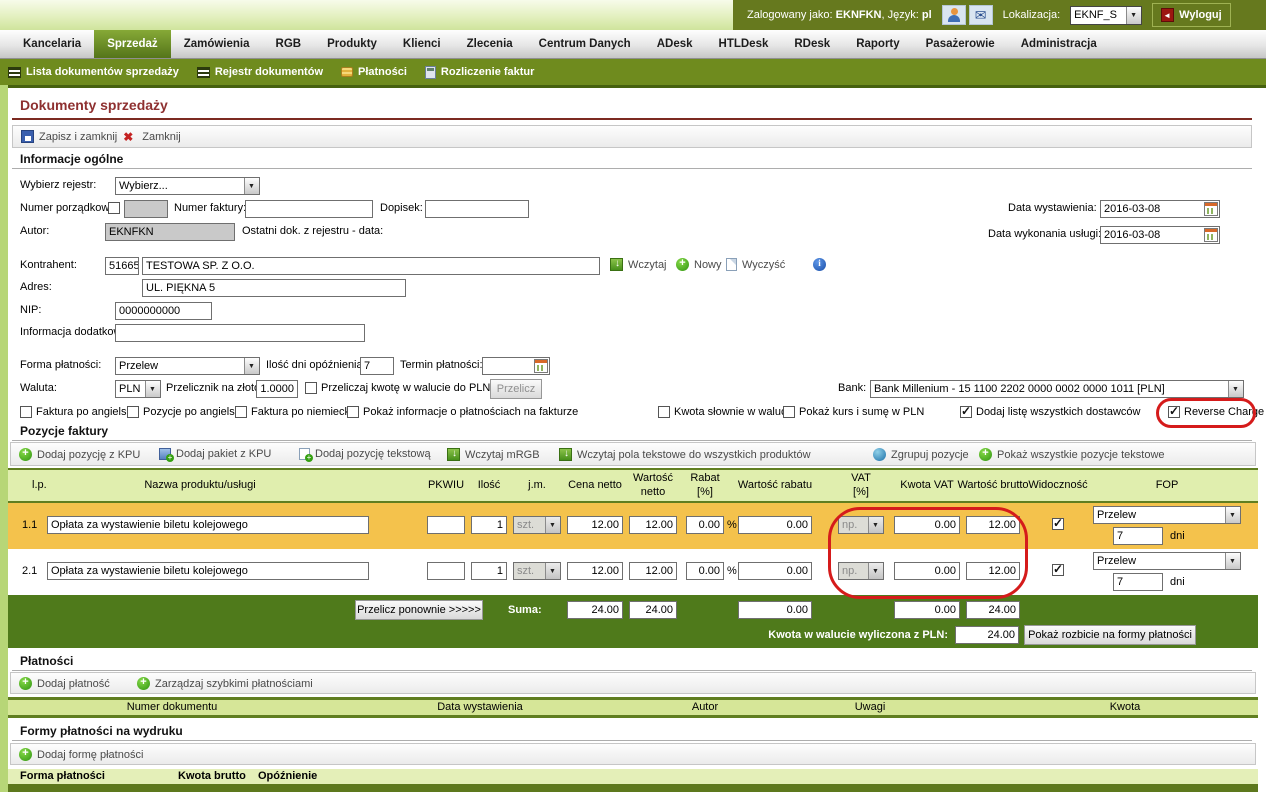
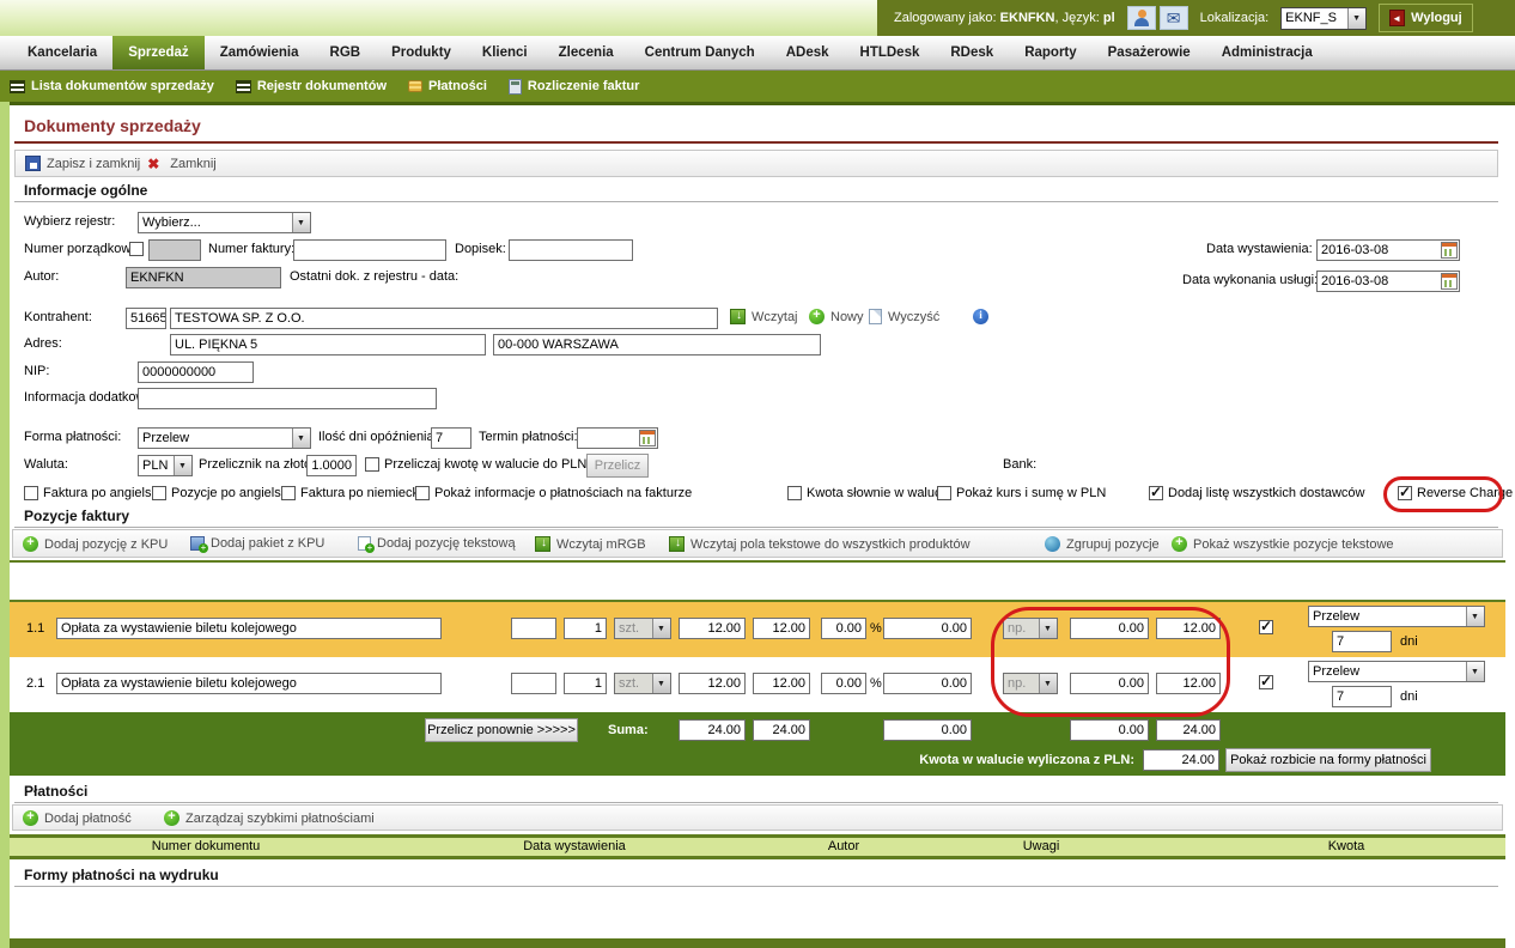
  Zalogowany jako: EKNFKN, Język: pl
  Lokalizacja:
  EKNF_S
  Wyloguj
  Kancelaria Sprzedaż Zamówienia RGB Produkty Klienci Zlecenia Centrum Danych ADesk HTLDesk RDesk Raporty Pasażerowie Administracja
  Lista dokumentów sprzedaży
  Rejestr dokumentów
  Płatności
  Rozliczenie faktur
  Dokumenty sprzedaży
  Zapisz i zamknij
  Zamknij
  Informacje ogólne
  Wybierz rejestr:
  Wybierz...
  Numer porządkow
  Numer faktury
  Dopisek:
  Data wystawienia:
  2016-03-08
  Autor:
  EKNFKN
  Ostatni dok. z rejestru - data:
  Data wykonania usługi
  2016-03-08
  Kontrahent:
  51665
  TESTOWA SP. Z O.O.
  Wczytaj
  Nowy
  Wyczyść
  Adres:
  UL. PIĘKNA 5
+ 00-000 WARSZAWA
  NIP:
  0000000000
  Informacja dodatko
  Forma płatności:
  Przelew
  Ilość dni opóźnieni
  7
  Termin płatności:
  Waluta:
  PLN
  Przelicznik na złot
  1.0000
  Przeliczaj kwotę w walucie do PLN
  Przelicz
  Bank:
- Bank Millenium - 15 1100 2202 0000 0002 0000 1011 [PLN]
  Faktura po angiels
  Pozycje po angiels
  Faktura po niemiec
  Pokaż informacje o płatnościach na fakturze
  Kwota słownie w walu
  Pokaż kurs i sumę w PLN
  Dodaj listę wszystkich dostawców
  Reverse Charge
  Pozycje faktury
  Dodaj pozycję z KPU
  Dodaj pakiet z KPU
  Dodaj pozycję tekstową
  Wczytaj mRGB
  Wczytaj pola tekstowe do wszystkich produktów
  Zgrupuj pozycje
  Pokaż wszystkie pozycje tekstowe
- l.p.
- Nazwa produktu/usługi
- PKWIU
- Ilość
- j.m.
- Cena netto
- Wartość netto
- Rabat [%]
- Wartość rabatu
- VAT [%]
- Kwota VAT
- Wartość brutto
- Widoczność
- FOP
  1.1
  Opłata za wystawienie biletu kolejowego
  1
  szt.
  12.00
  12.00
  0.00
  %
  0.00
  np.
  0.00
  12.00
  Przelew
  7
  dni
  2.1
  Opłata za wystawienie biletu kolejowego
  1
  szt.
  12.00
  12.00
  0.00
  %
  0.00
  np.
  0.00
  12.00
  Przelew
  7
  dni
  Przelicz ponownie >>>>>
  Suma:
  24.00
  24.00
  0.00
  0.00
  24.00
  Kwota w walucie wyliczona z PLN:
  24.00
  Pokaż rozbicie na formy płatności
  Płatności
  Dodaj płatność
  Zarządzaj szybkimi płatnościami
  Numer dokumentu
  Data wystawienia
  Autor
  Uwagi
  Kwota
  Formy płatności na wydruku
- Dodaj formę płatności
- Forma płatności
- Kwota brutto
- Opóźnienie
